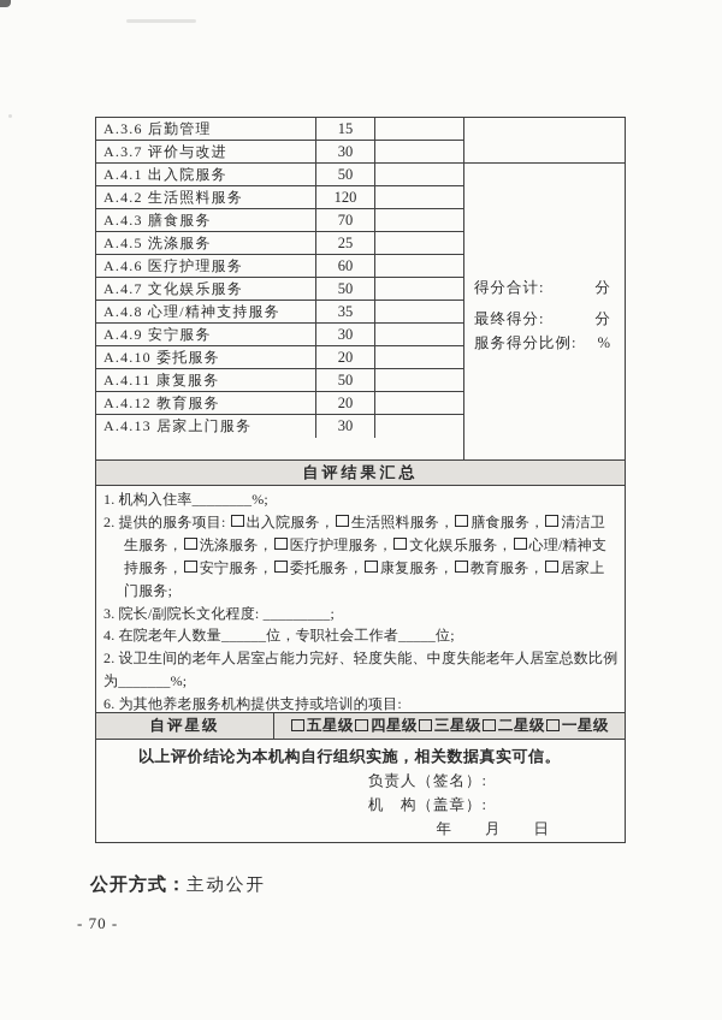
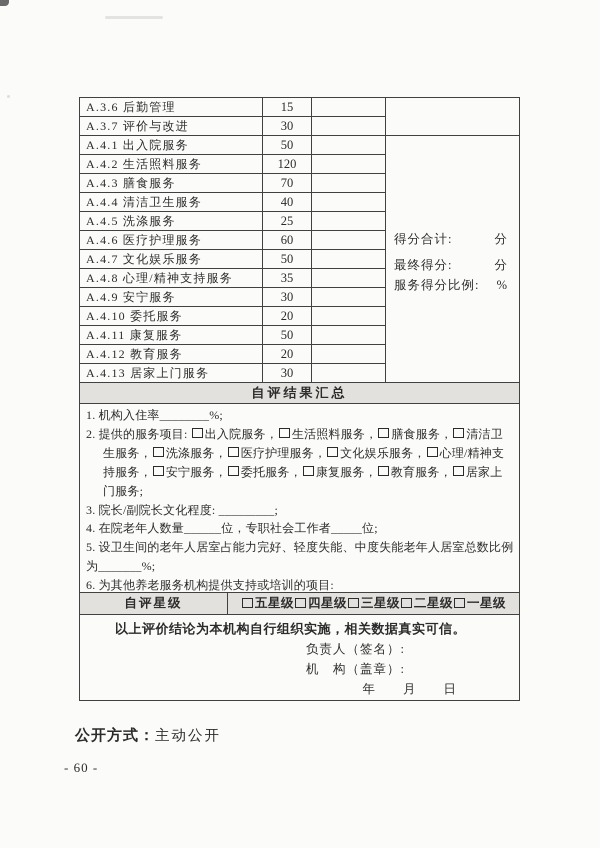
  A.3.6 后勤管理
  15
  A.3.7 评价与改进
  30
  A.4.1 出入院服务
  50
  A.4.2 生活照料服务
  120
  A.4.3 膳食服务
  70
+ A.4.4 清洁卫生服务
+ 40
  A.4.5 洗涤服务
  25
  A.4.6 医疗护理服务
  60
  A.4.7 文化娱乐服务
  50
  A.4.8 心理/精神支持服务
  35
  A.4.9 安宁服务
  30
  A.4.10 委托服务
  20
  A.4.11 康复服务
  50
  A.4.12 教育服务
  20
  A.4.13 居家上门服务
  30
  得分合计:
  分
  最终得分:
  分
  服务得分比例:
  %
  自评结果汇总
  1. 机构入住率________%;
  2. 提供的服务项目: 出入院服务， 生活照料服务， 膳食服务， 清洁卫生服务， 洗涤服务， 医疗护理服务， 文化娱乐服务， 心理/精神支持服务， 安宁服务， 委托服务， 康复服务， 教育服务， 居家上门服务;
  3. 院长/副院长文化程度: _________;
  4. 在院老年人数量______位，专职社会工作者_____位;
- 2. 设卫生间的老年人居室占能力完好、轻度失能、中度失能老年人居室总数比例为_______%;
+ 5. 设卫生间的老年人居室占能力完好、轻度失能、中度失能老年人居室总数比例为_______%;
  自评星级
  五星级
  四星级
  三星级
  二星级
  一星级
  以上评价结论为本机构自行组织实施，相关数据真实可信。
  负责人（签名）:
  机 构（盖章）:
  年 月 日
  公开方式：主动公开
- - 70 -
+ - 60 -
